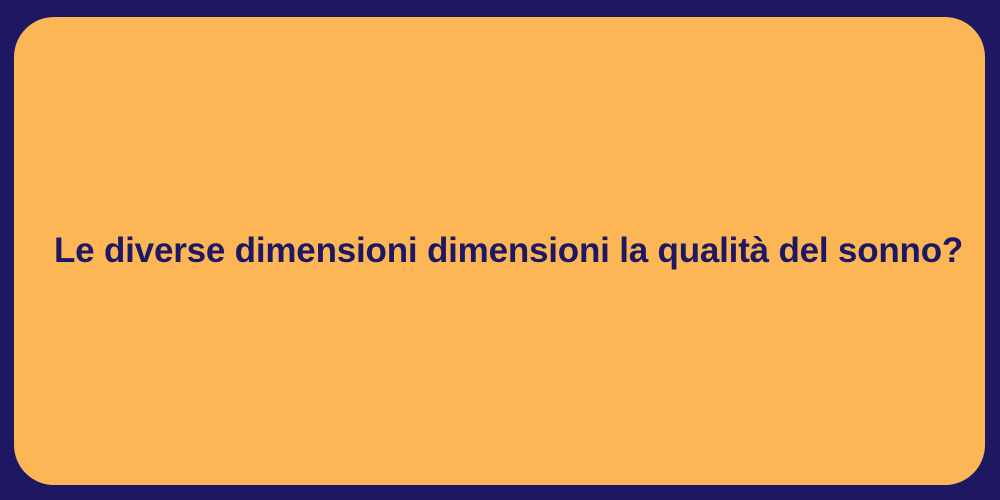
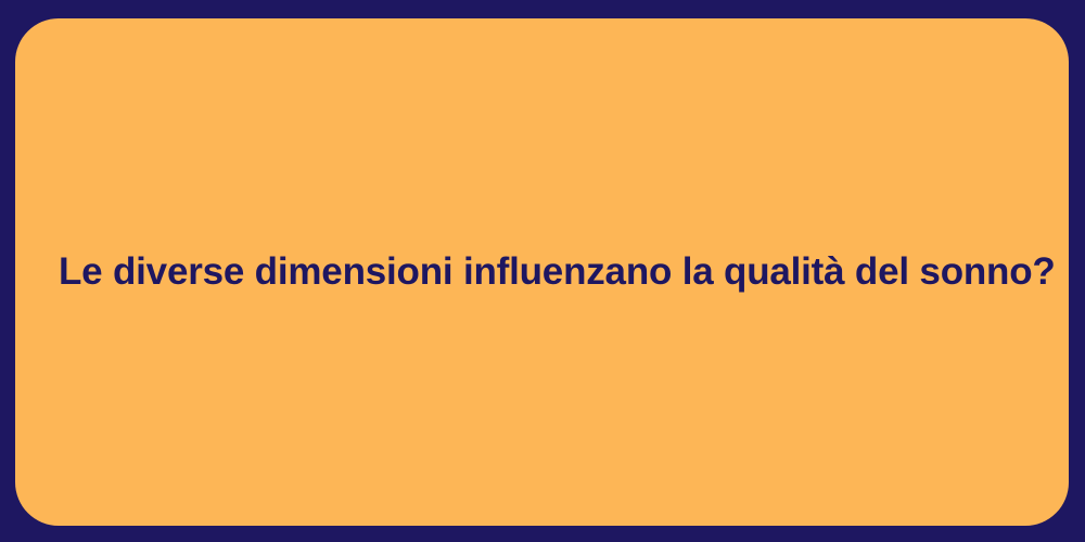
- Le diverse dimensioni dimensioni la qualità del sonno?
+ Le diverse dimensioni influenzano la qualità del sonno?
